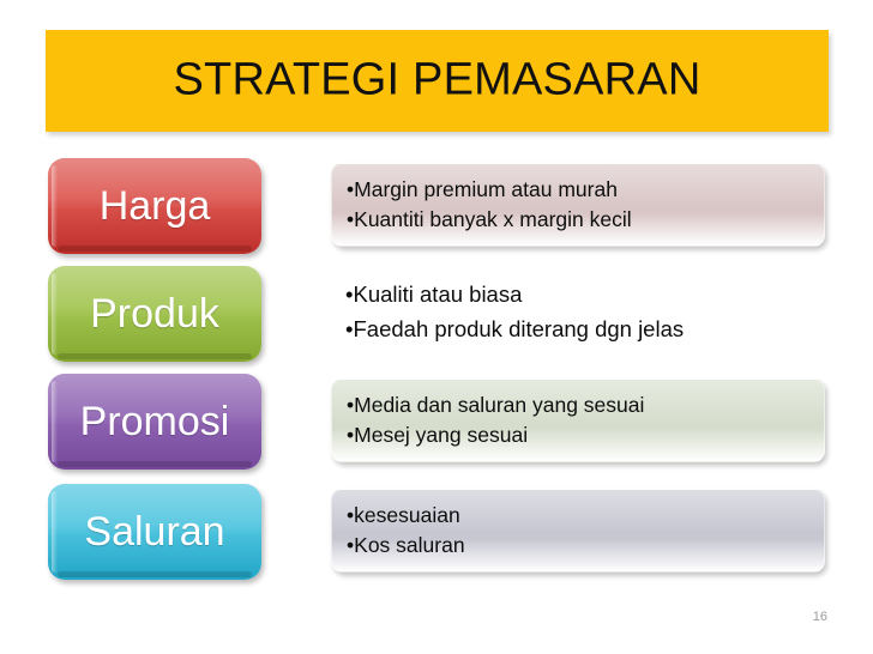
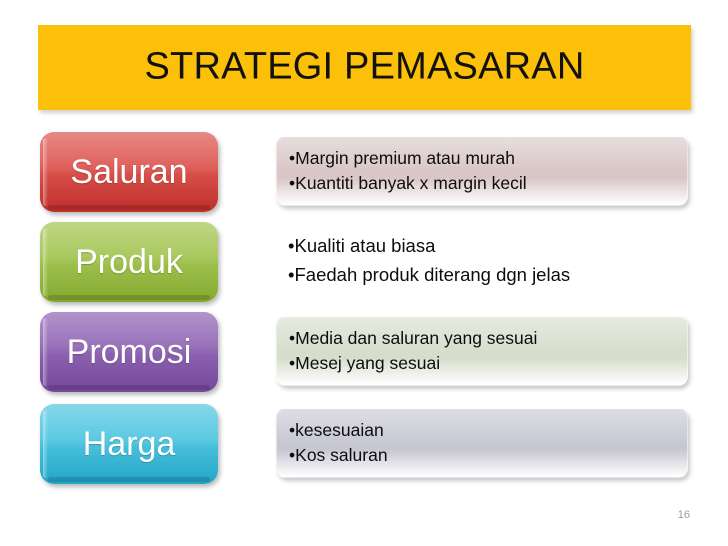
  STRATEGI PEMASARAN
- Harga
+ Saluran
  • Margin premium atau murah
  • Kuantiti banyak x margin kecil
  Produk
  •Kualiti atau biasa
  •Faedah produk diterang dgn jelas
  Promosi
  • Media dan saluran yang sesuai
  • Mesej yang sesuai
- Saluran
+ Harga
  • kesesuaian
  • Kos saluran
  16
